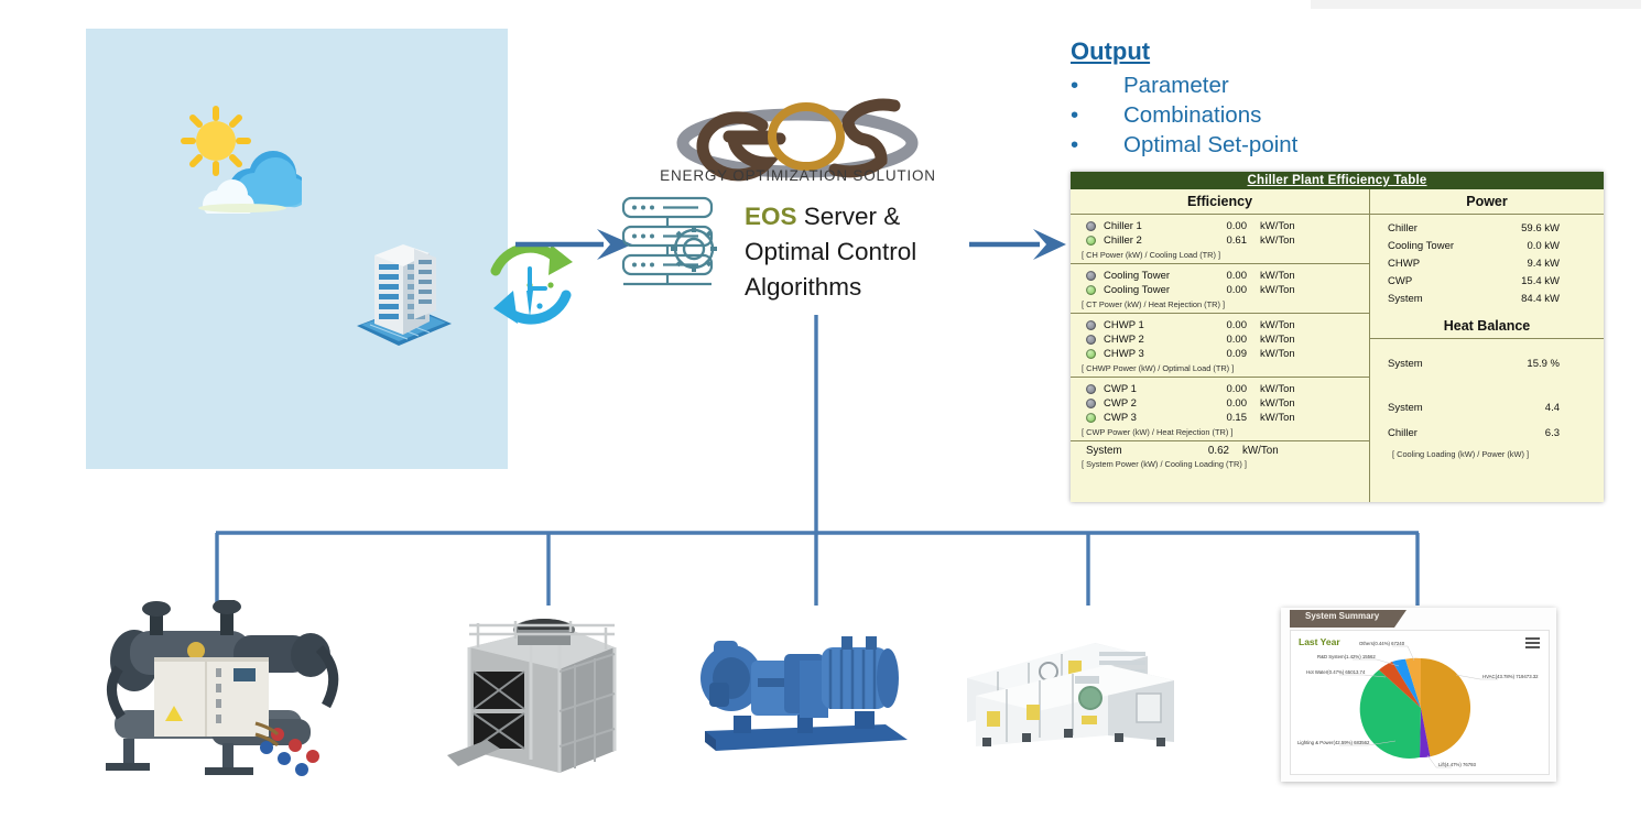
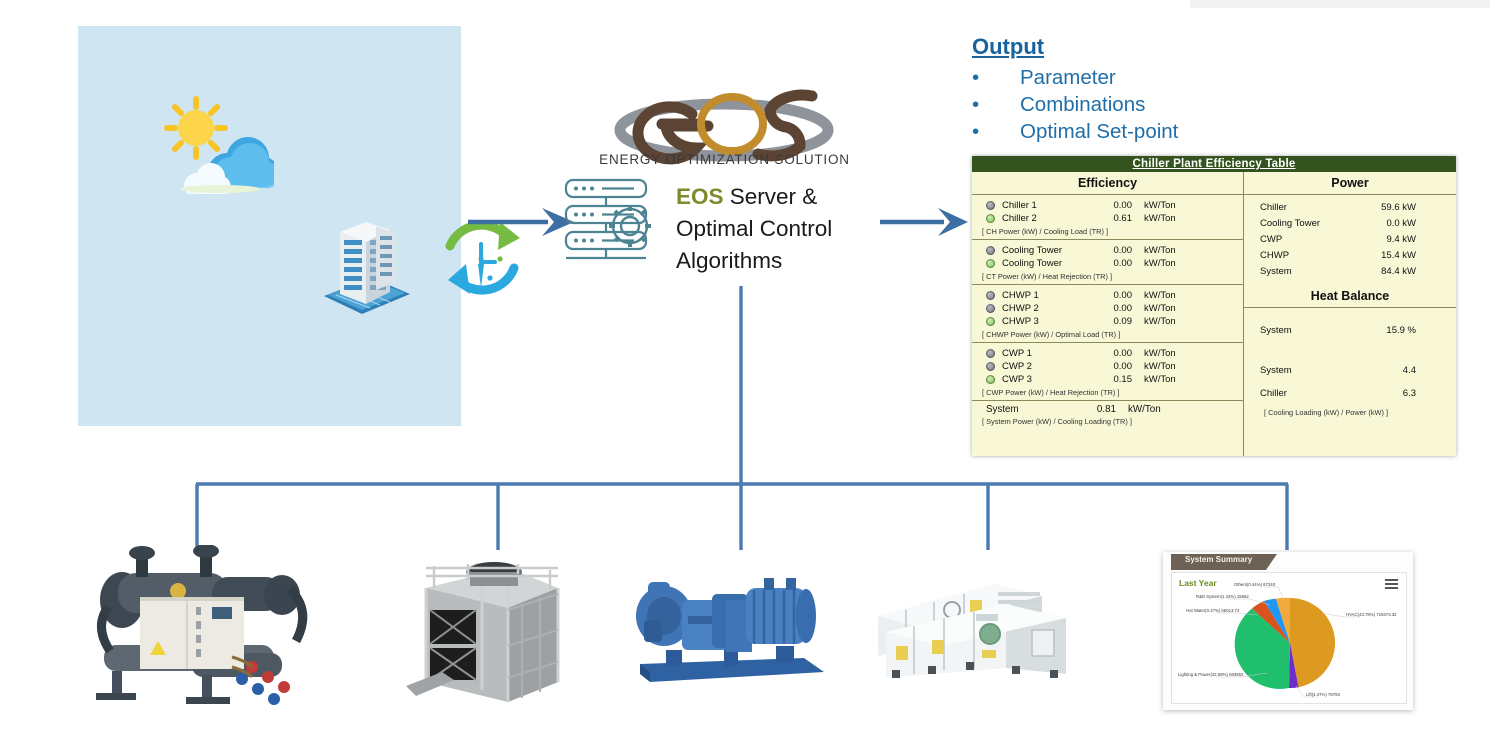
  ENERGY OPTIMIZATION SOLUTION
  EOS Server &
  Optimal Control
  Algorithms
  Output
  •
  Parameter
  •
  Combinations
  •
  Optimal Set-point
  Chiller Plant Efficiency Table
  Efficiency
  Chiller 1
  0.00
  kW/Ton
  Chiller 2
  0.61
  kW/Ton
  [ CH Power (kW) / Cooling Load (TR) ]
  Cooling Tower
  0.00
  kW/Ton
  Cooling Tower
  0.00
  kW/Ton
  [ CT Power (kW) / Heat Rejection (TR) ]
  CHWP 1
  0.00
  kW/Ton
  CHWP 2
  0.00
  kW/Ton
  CHWP 3
  0.09
  kW/Ton
  [ CHWP Power (kW) / Optimal Load (TR) ]
  CWP 1
  0.00
  kW/Ton
  CWP 2
  0.00
  kW/Ton
  CWP 3
  0.15
  kW/Ton
  [ CWP Power (kW) / Heat Rejection (TR) ]
  System
- 0.62
+ 0.81
  kW/Ton
  [ System Power (kW) / Cooling Loading (TR) ]
  Power
  Chiller
  59.6 kW
  Cooling Tower
  0.0 kW
- CHWP
+ CWP
  9.4 kW
- CWP
+ CHWP
  15.4 kW
  System
  84.4 kW
  Heat Balance
  System
  15.9 %
  System
  4.4
  Chiller
  6.3
  [ Cooling Loading (kW) / Power (kW) ]
  System Summary
  Last Year
